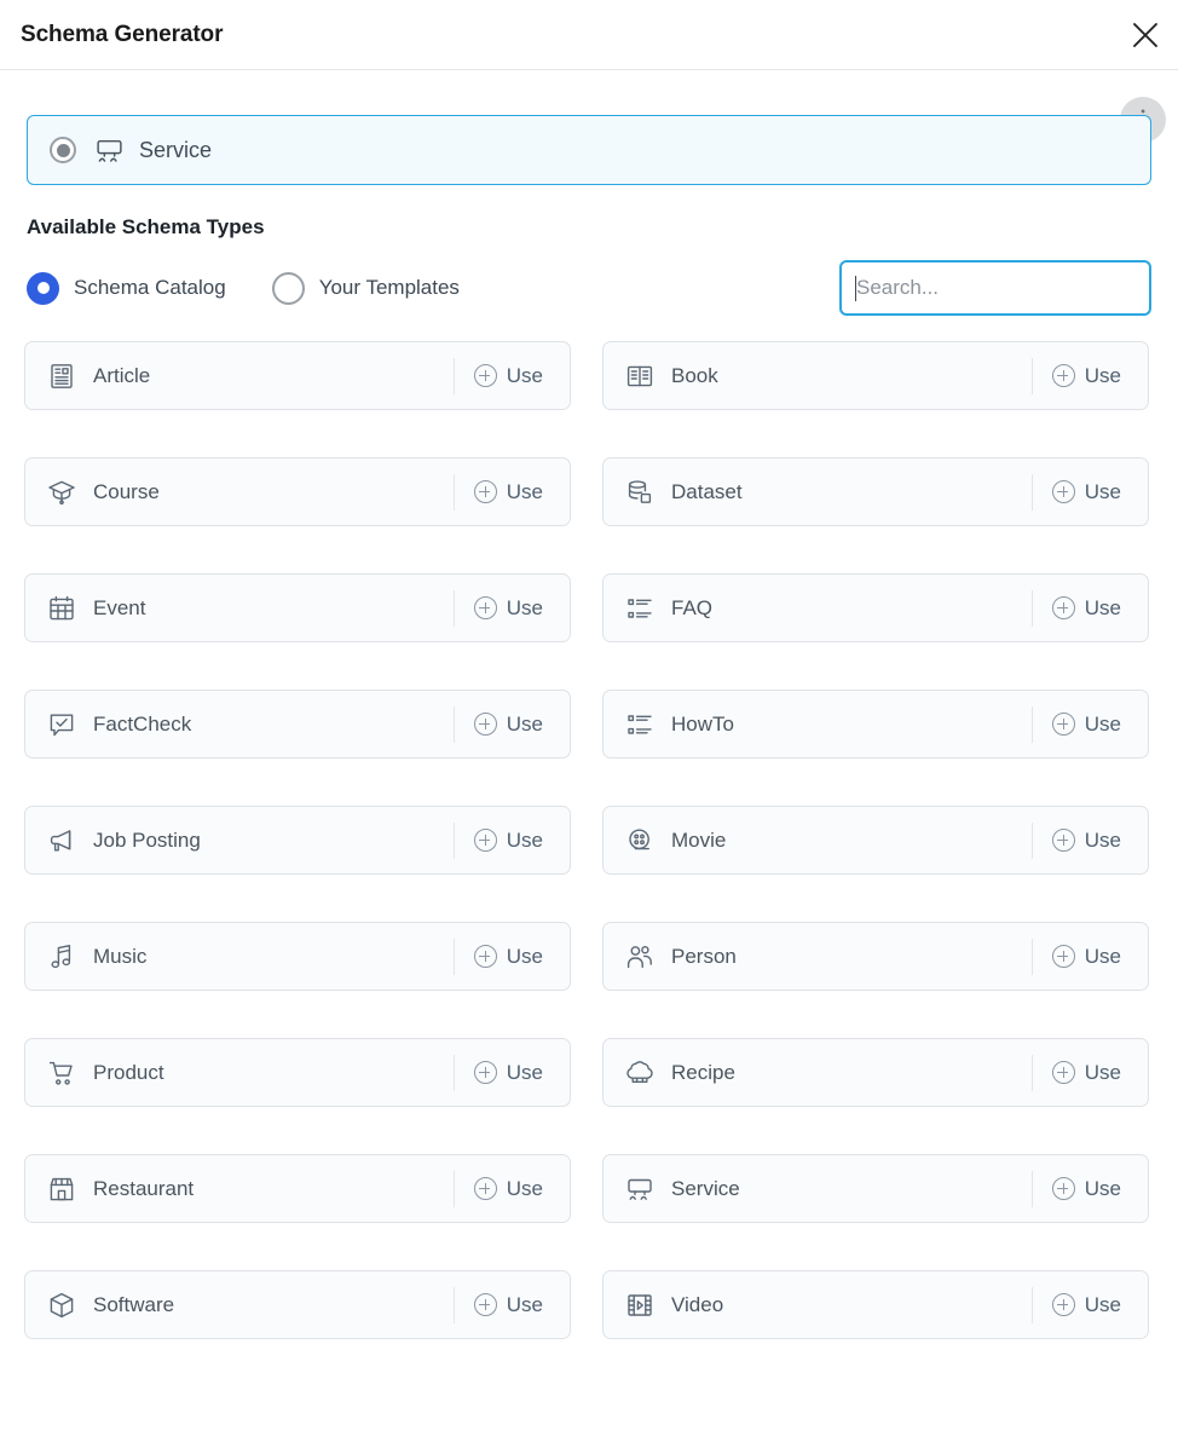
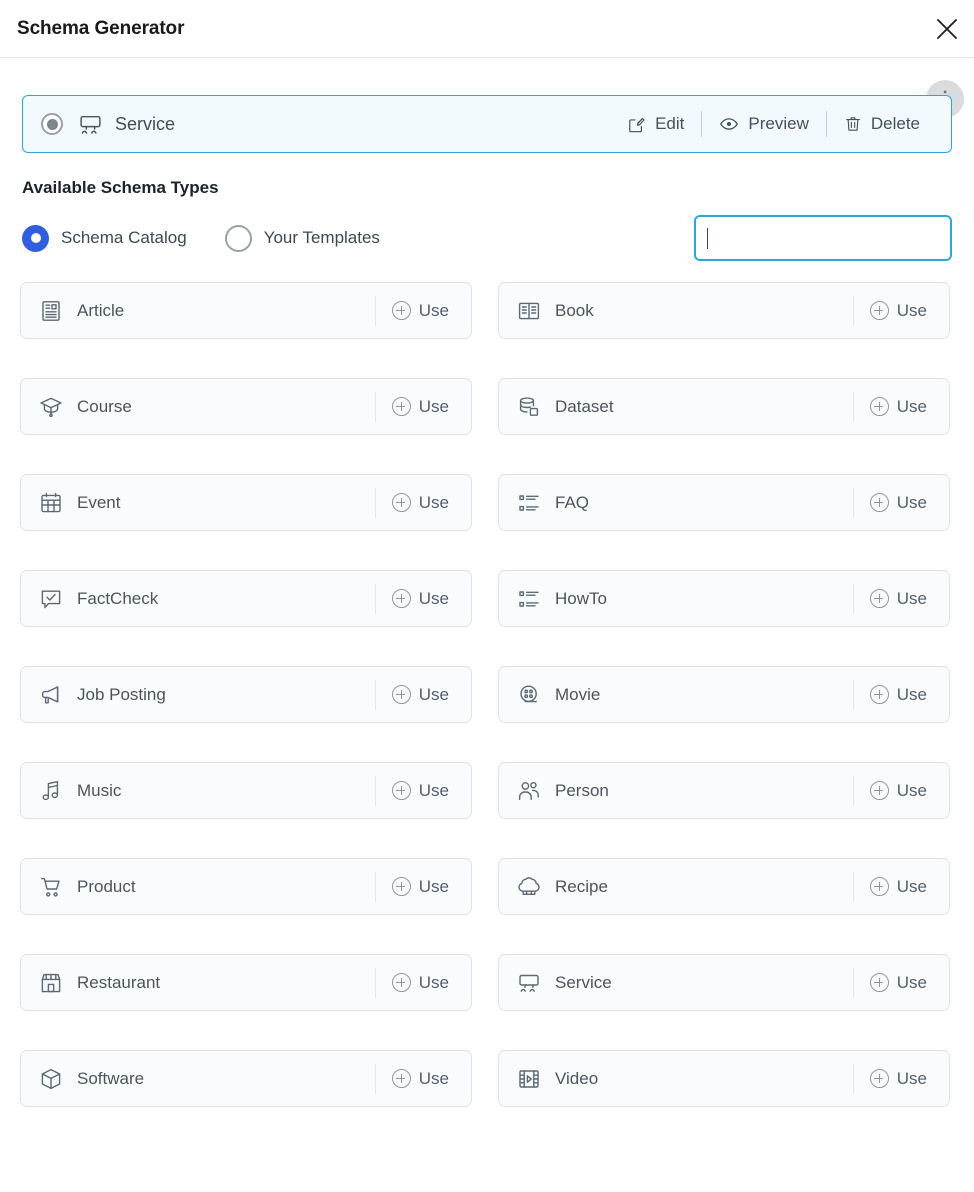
  Schema Generator
  Service
+ Edit
+ Preview
+ Delete
  Available Schema Types
  Schema Catalog
  Your Templates
- Search...
  Article
  Use
  Book
  Use
  Course
  Use
  Dataset
  Use
  Event
  Use
  FAQ
  Use
  FactCheck
  Use
  HowTo
  Use
  Job Posting
  Use
  Movie
  Use
  Music
  Use
  Person
  Use
  Product
  Use
  Recipe
  Use
  Restaurant
  Use
  Service
  Use
  Software
  Use
  Video
  Use
